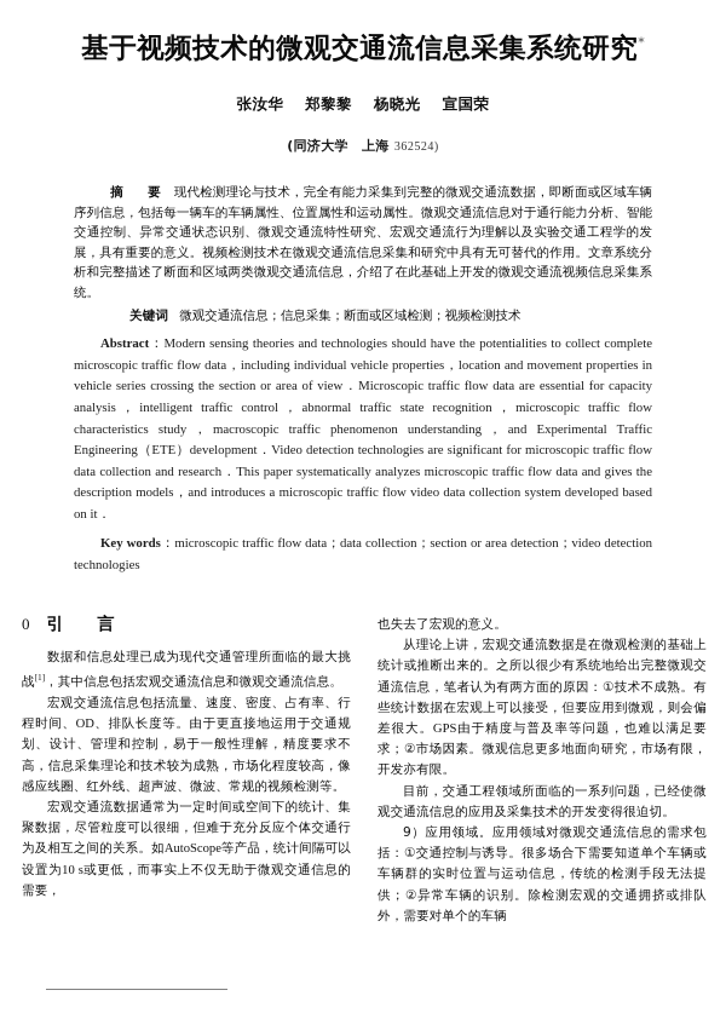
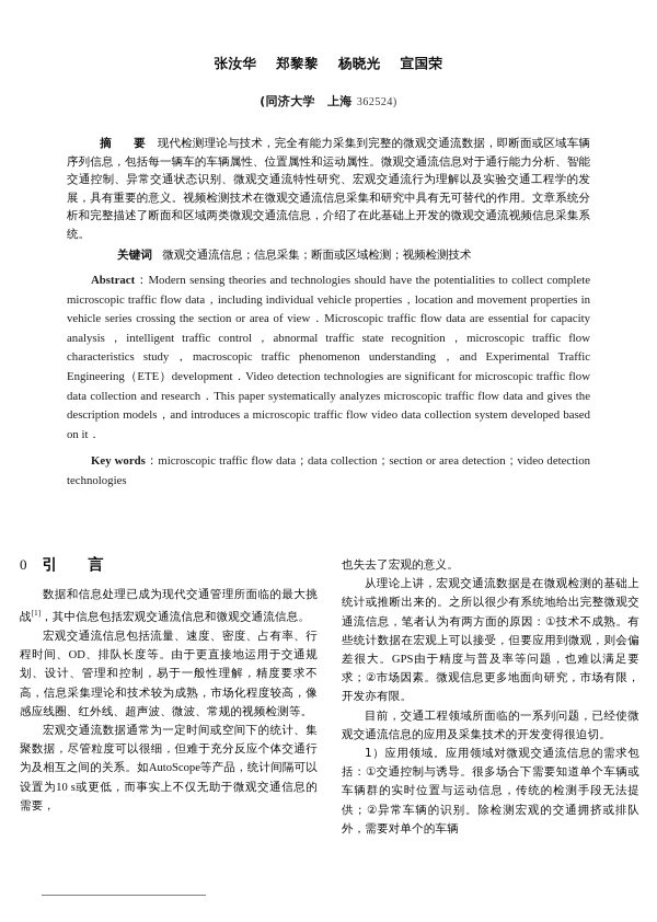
- 基于视频技术的微观交通流信息采集系统研究*
  张汝华 郑黎黎 杨晓光 宣国荣
  (同济大学 上海 362524)
  摘 要 现代检测理论与技术，完全有能力采集到完整的微观交通流数据，即断面或区域车辆序列信息，包括每一辆车的车辆属性、位置属性和运动属性。微观交通流信息对于通行能力分析、智能交通控制、异常交通状态识别、微观交通流特性研究、宏观交通流行为理解以及实验交通工程学的发展，具有重要的意义。视频检测技术在微观交通流信息采集和研究中具有无可替代的作用。文章系统分析和完整描述了断面和区域两类微观交通流信息，介绍了在此基础上开发的微观交通流视频信息采集系统。
  关键词 微观交通流信息；信息采集；断面或区域检测；视频检测技术
  Abstract：Modern sensing theories and technologies should have the potentialities to collect complete microscopic traffic flow data，including individual vehicle properties，location and movement properties in vehicle series crossing the section or area of view．Microscopic traffic flow data are essential for capacity analysis，intelligent traffic control，abnormal traffic state recognition，microscopic traffic flow characteristics study，macroscopic traffic phenomenon understanding，and Experimental Traffic Engineering（ETE）development．Video detection technologies are significant for microscopic traffic flow data collection and research．This paper systematically analyzes microscopic traffic flow data and gives the description models，and introduces a microscopic traffic flow video data collection system developed based on it．
  Key words：microscopic traffic flow data；data collection；section or area detection；video detection technologies
  0 引 言
  数据和信息处理已成为现代交通管理所面临的最大挑战[1]，其中信息包括宏观交通流信息和微观交通流信息。
  宏观交通流信息包括流量、速度、密度、占有率、行程时间、OD、排队长度等。由于更直接地运用于交通规划、设计、管理和控制，易于一般性理解，精度要求不高，信息采集理论和技术较为成熟，市场化程度较高，像感应线圈、红外线、超声波、微波、常规的视频检测等。
  宏观交通流数据通常为一定时间或空间下的统计、集聚数据，尽管粒度可以很细，但难于充分反应个体交通行为及相互之间的关系。如AutoScope等产品，统计间隔可以设置为10 s或更低，而事实上不仅无助于微观交通信息的需要，
  也失去了宏观的意义。
  从理论上讲，宏观交通流数据是在微观检测的基础上统计或推断出来的。之所以很少有系统地给出完整微观交通流信息，笔者认为有两方面的原因：①技术不成熟。有些统计数据在宏观上可以接受，但要应用到微观，则会偏差很大。GPS由于精度与普及率等问题，也难以满足要求；②市场因素。微观信息更多地面向研究，市场有限，开发亦有限。
  目前，交通工程领域所面临的一系列问题，已经使微观交通流信息的应用及采集技术的开发变得很迫切。
- 9）应用领域。应用领域对微观交通流信息的需求包括：①交通控制与诱导。很多场合下需要知道单个车辆或车辆群的实时位置与运动信息，传统的检测手段无法提供；②异常车辆的识别。除检测宏观的交通拥挤或排队外，需要对单个的车辆
+ 1）应用领域。应用领域对微观交通流信息的需求包括：①交通控制与诱导。很多场合下需要知道单个车辆或车辆群的实时位置与运动信息，传统的检测手段无法提供；②异常车辆的识别。除检测宏观的交通拥挤或排队外，需要对单个的车辆
